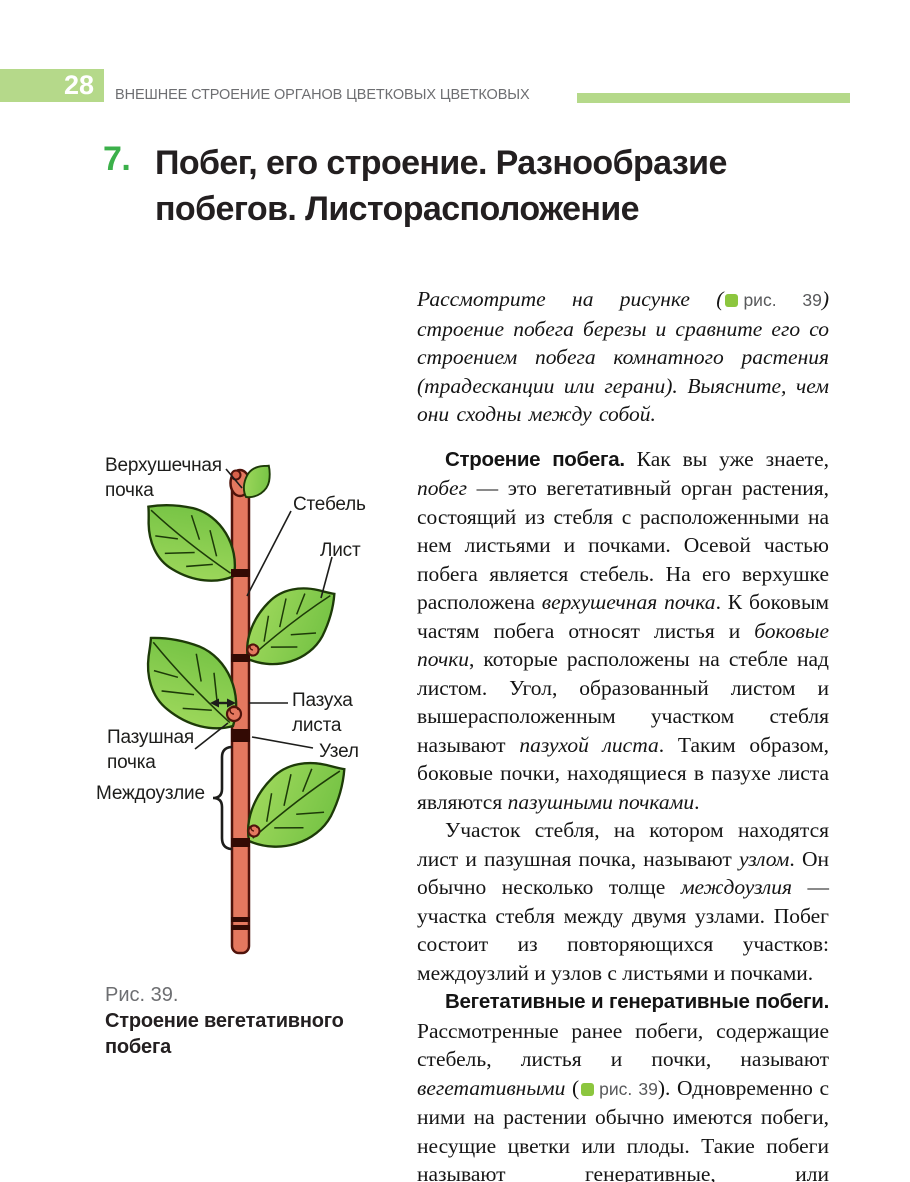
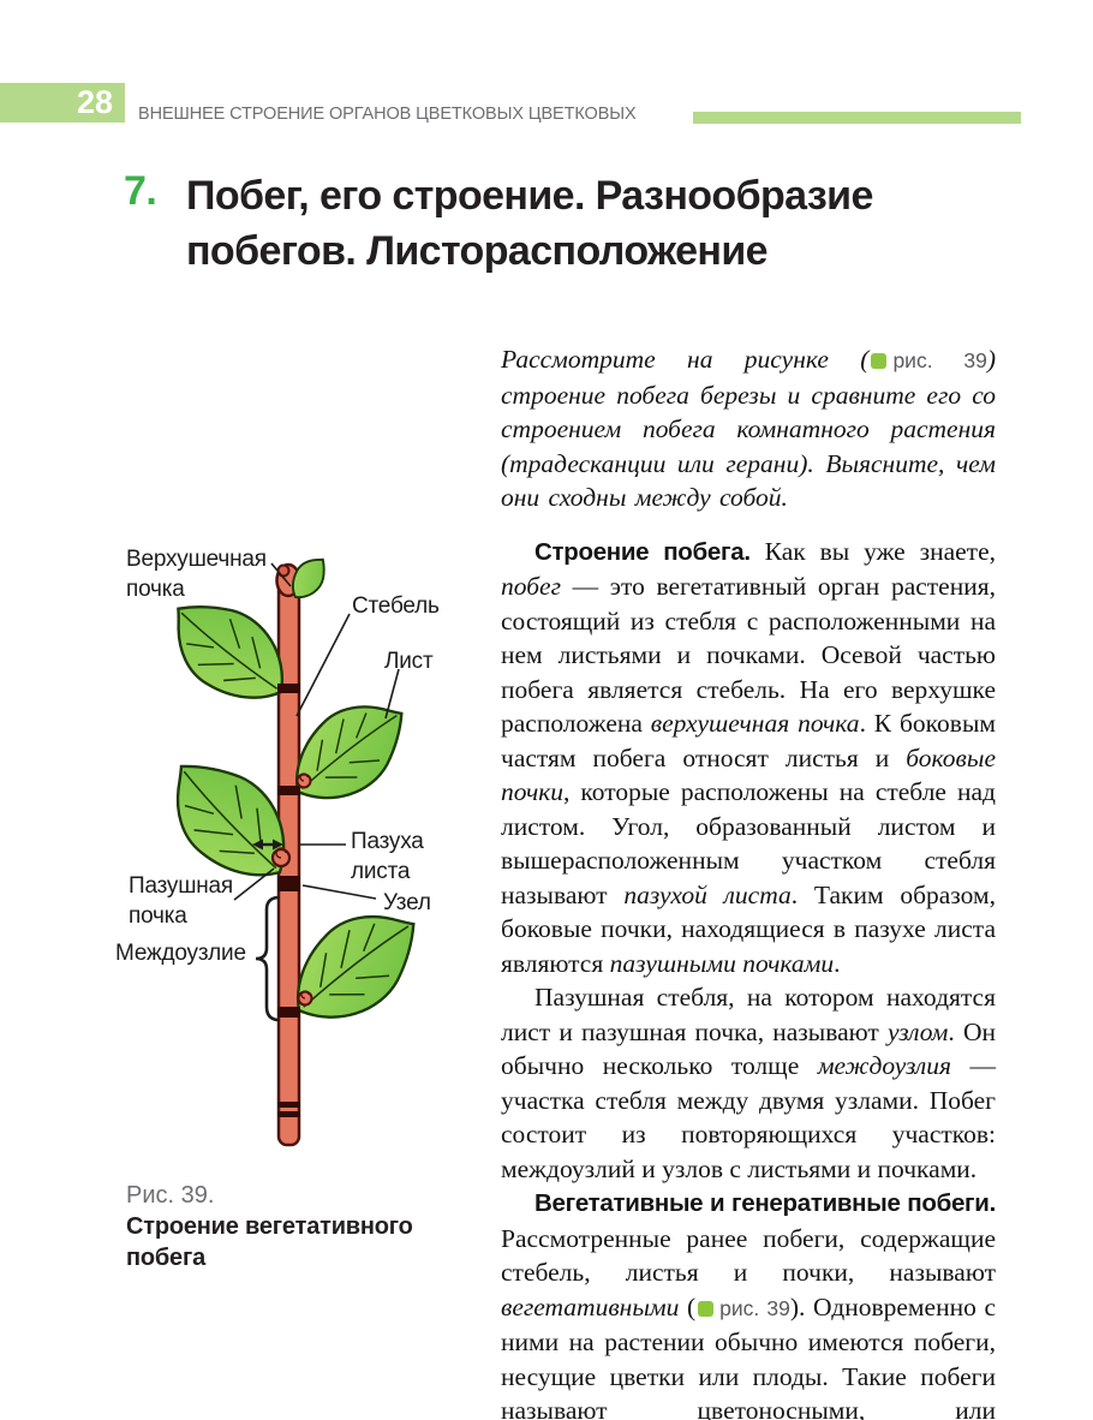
  28
  ВНЕШНЕЕ СТРОЕНИЕ ОРГАНОВ ЦВЕТКОВЫХ ЦВЕТКОВЫХ
  7.
  Побег, его строение. Разнообразие
  побегов. Листорасположение
  Верхушечная
  почка
  Стебель
  Лист
  Пазуха
  листа
  Пазушная
  почка
  Узел
  Междоузлие
  Рис. 39.
  Строение вегетативного побега
  Рассмотрите на рисунке ( рис. 39) строение побега березы и сравните его со строением побега комнатного растения (традесканции или герани). Выясните, чем они сходны между собой.
  Строение побега. Как вы уже знаете, побег — это вегетативный орган растения, состоящий из стебля с расположенными на нем листьями и почками. Осевой частью побега является стебель. На его верхушке расположена верхушечная почка. К боковым частям побега относят листья и боковые почки, которые расположены на стебле над листом. Угол, образованный листом и вышерасположенным участком стебля называют пазухой листа. Таким образом, боковые почки, находящиеся в пазухе листа являются пазушными почками.
- Участок стебля, на котором находятся лист и пазушная почка, называют узлом. Он обычно несколько толще междоузлия — участка стебля между двумя узлами. Побег состоит из повторяющихся участков: междоузлий и узлов с листьями и почками.
+ Пазушная стебля, на котором находятся лист и пазушная почка, называют узлом. Он обычно несколько толще междоузлия — участка стебля между двумя узлами. Побег состоит из повторяющихся участков: междоузлий и узлов с листьями и почками.
- Вегетативные и генеративные побеги. Рассмотренные ранее побеги, содержащие стебель, листья и почки, называют вегетативными ( рис. 39). Одновременно с ними на растении обычно имеются побеги, несущие цветки или плоды. Такие побеги называют генеративные, или
+ Вегетативные и генеративные побеги. Рассмотренные ранее побеги, содержащие стебель, листья и почки, называют вегетативными ( рис. 39). Одновременно с ними на растении обычно имеются побеги, несущие цветки или плоды. Такие побеги называют цветоносными, или
